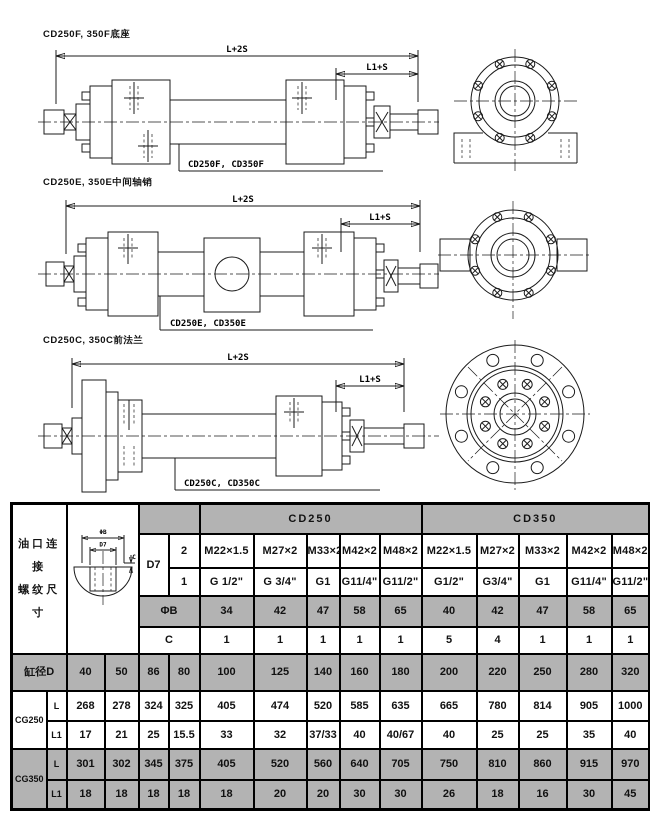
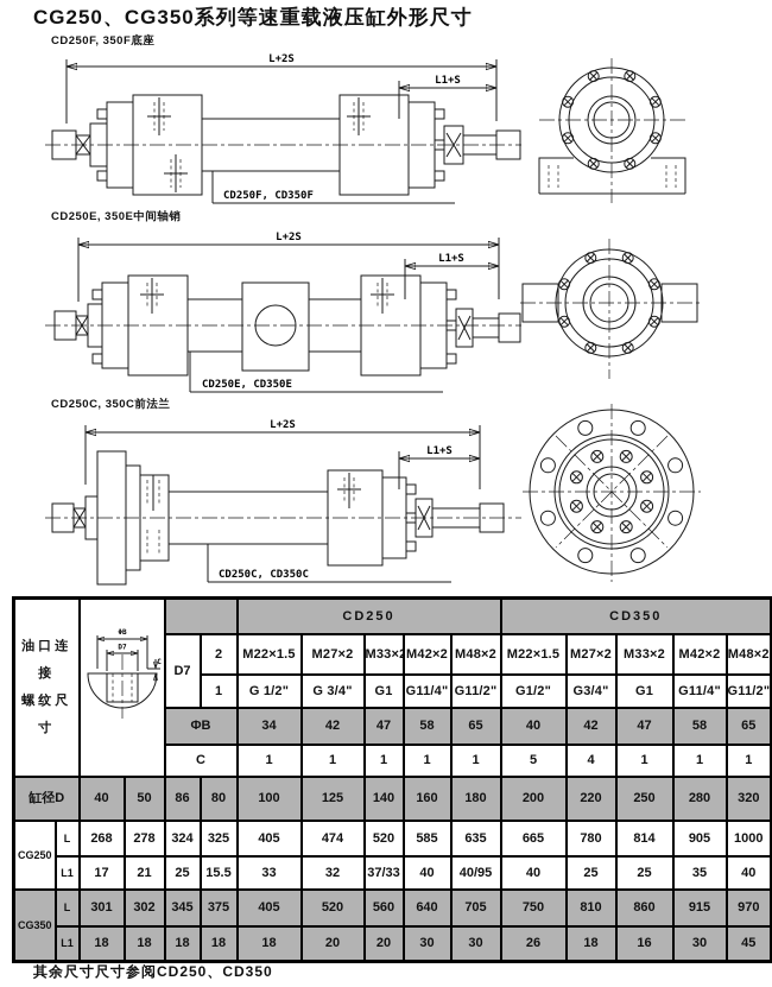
+ CG250、CG350系列等速重载液压缸外形尺寸
  CD250F, 350F底座
  L+2S
  L1+S
  CD250F, CD350F
  CD250E, 350E中间轴销
  L+2S
  L1+S
  CD250E, CD350E
  CD250C, 350C前法兰
  L+2S
  L1+S
  CD250C, CD350C
  油口连接 螺纹尺寸			CD250	CD350
  D7	2	M22×1.5	M27×2	M33×	M42×2	M48×2	M22×1.5	M27×2	M33×2	M42×2	M48×2
  1	G 1/2"	G 3/4"	G1	G11/4"	G11/2"	G1/2"	G3/4"	G1	G11/4"	G11/2"
  ΦB	34	42	47	58	65	40	42	47	58	65
  C	1	1	1	1	1	5	4	1	1	1
  缸径D	40	50	86	80	100	125	140	160	180	200	220	250	280	320
  CG250	L	268	278	324	325	405	474	520	585	635	665	780	814	905	1000
- L1	17	21	25	15.5	33	32	37/33	40	40/67	40	25	25	35	40
+ L1	17	21	25	15.5	33	32	37/33	40	40/95	40	25	25	35	40
  CG350	L	301	302	345	375	405	520	560	640	705	750	810	860	915	970
  L1	18	18	18	18	18	20	20	30	30	26	18	16	30	45
+ 其余尺寸尺寸参阅CD250、CD350
